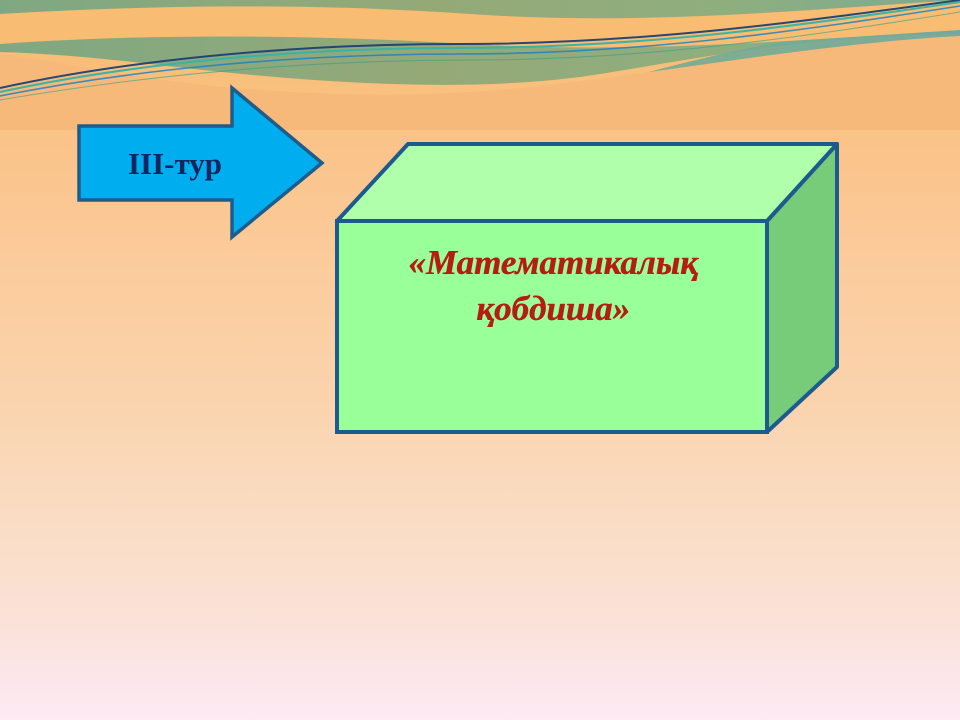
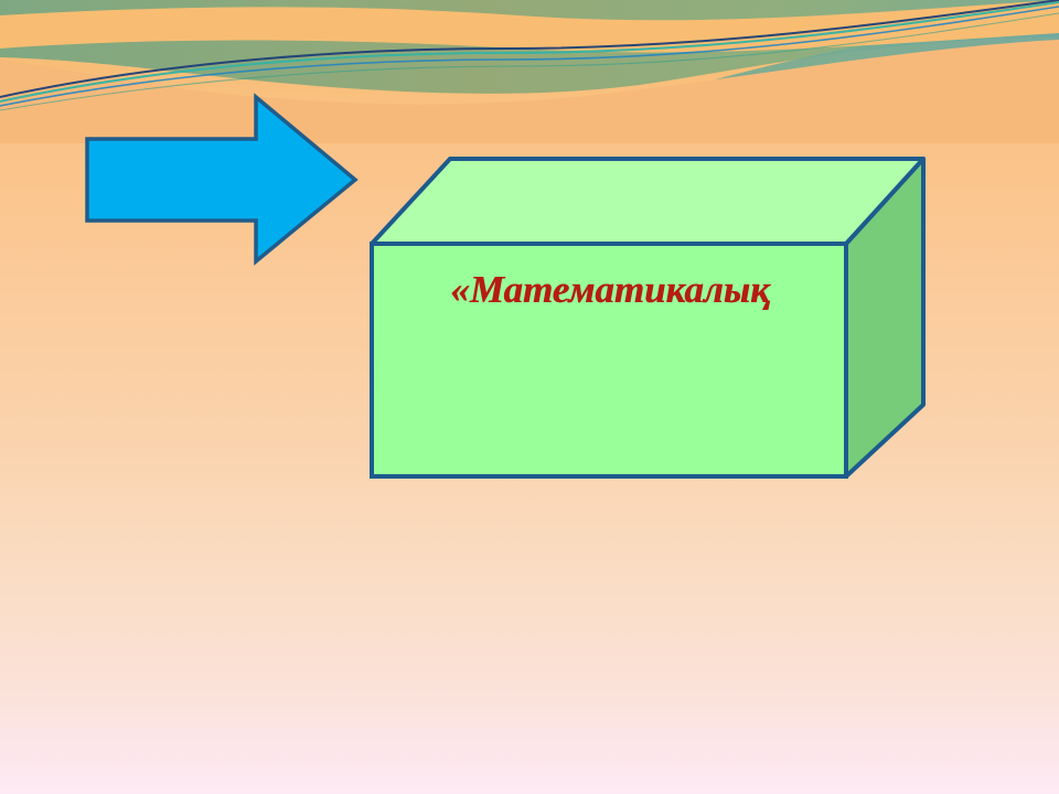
  «Математикалық
- қобдиша»
- III-тур
